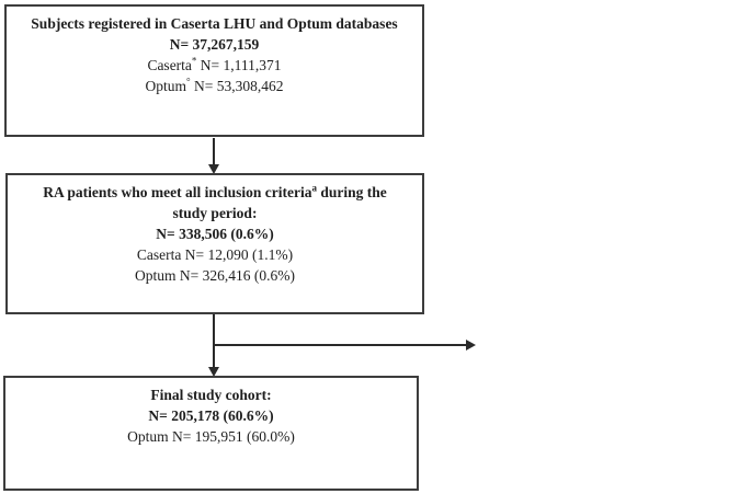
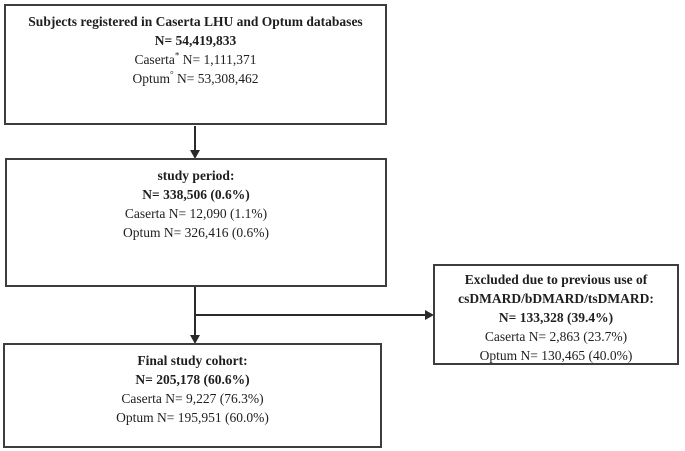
  Subjects registered in Caserta LHU and Optum databases
- N= 37,267,159
+ N= 54,419,833
  Caserta* N= 1,111,371
  Optum° N= 53,308,462
- RA patients who meet all inclusion criteriaa during the
  study period:
  N= 338,506 (0.6%)
  Caserta N= 12,090 (1.1%)
  Optum N= 326,416 (0.6%)
+ Excluded due to previous use of
+ csDMARD/bDMARD/tsDMARD:
+ N= 133,328 (39.4%)
+ Caserta N= 2,863 (23.7%)
+ Optum N= 130,465 (40.0%)
  Final study cohort:
  N= 205,178 (60.6%)
+ Caserta N= 9,227 (76.3%)
  Optum N= 195,951 (60.0%)
